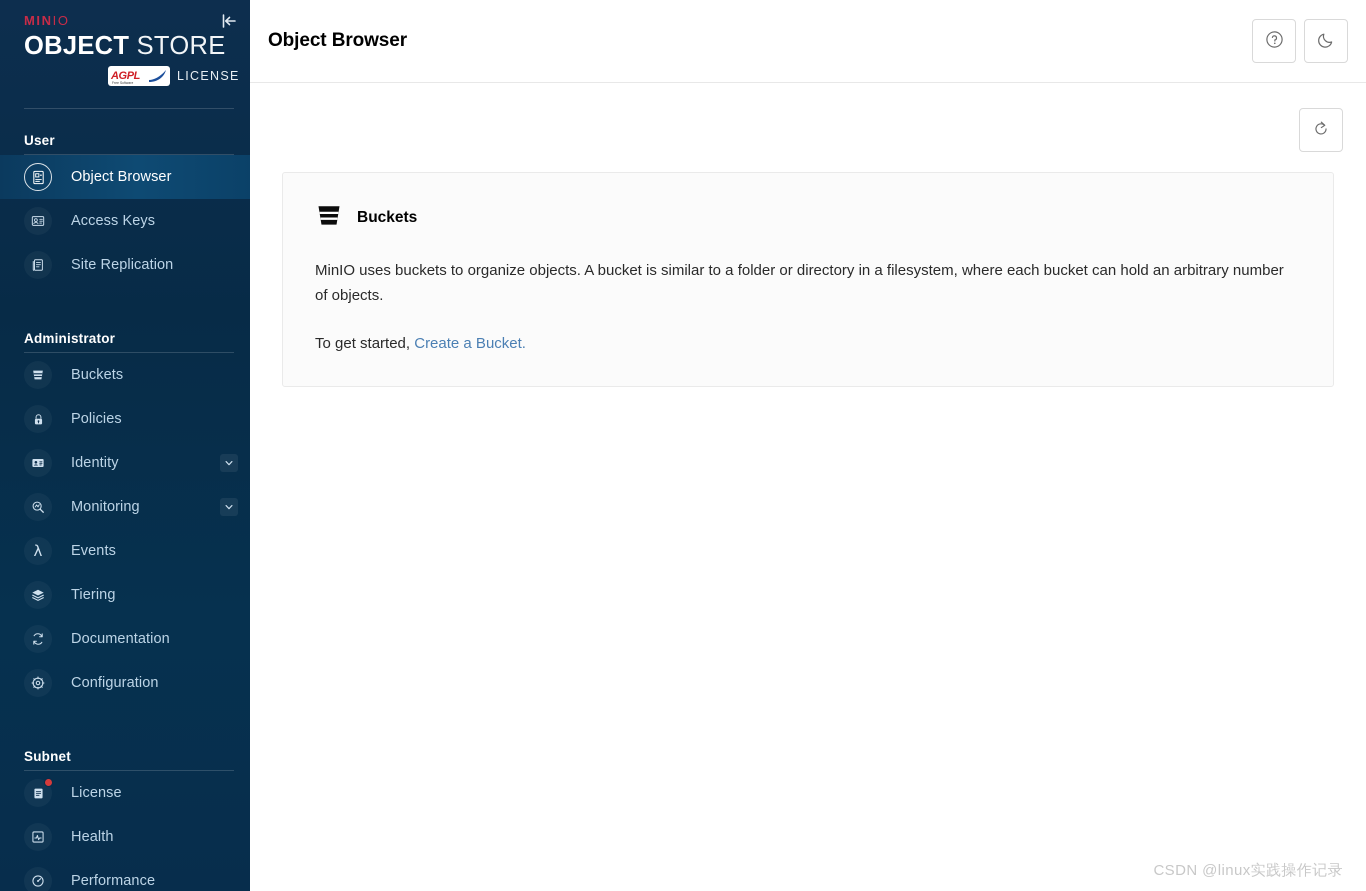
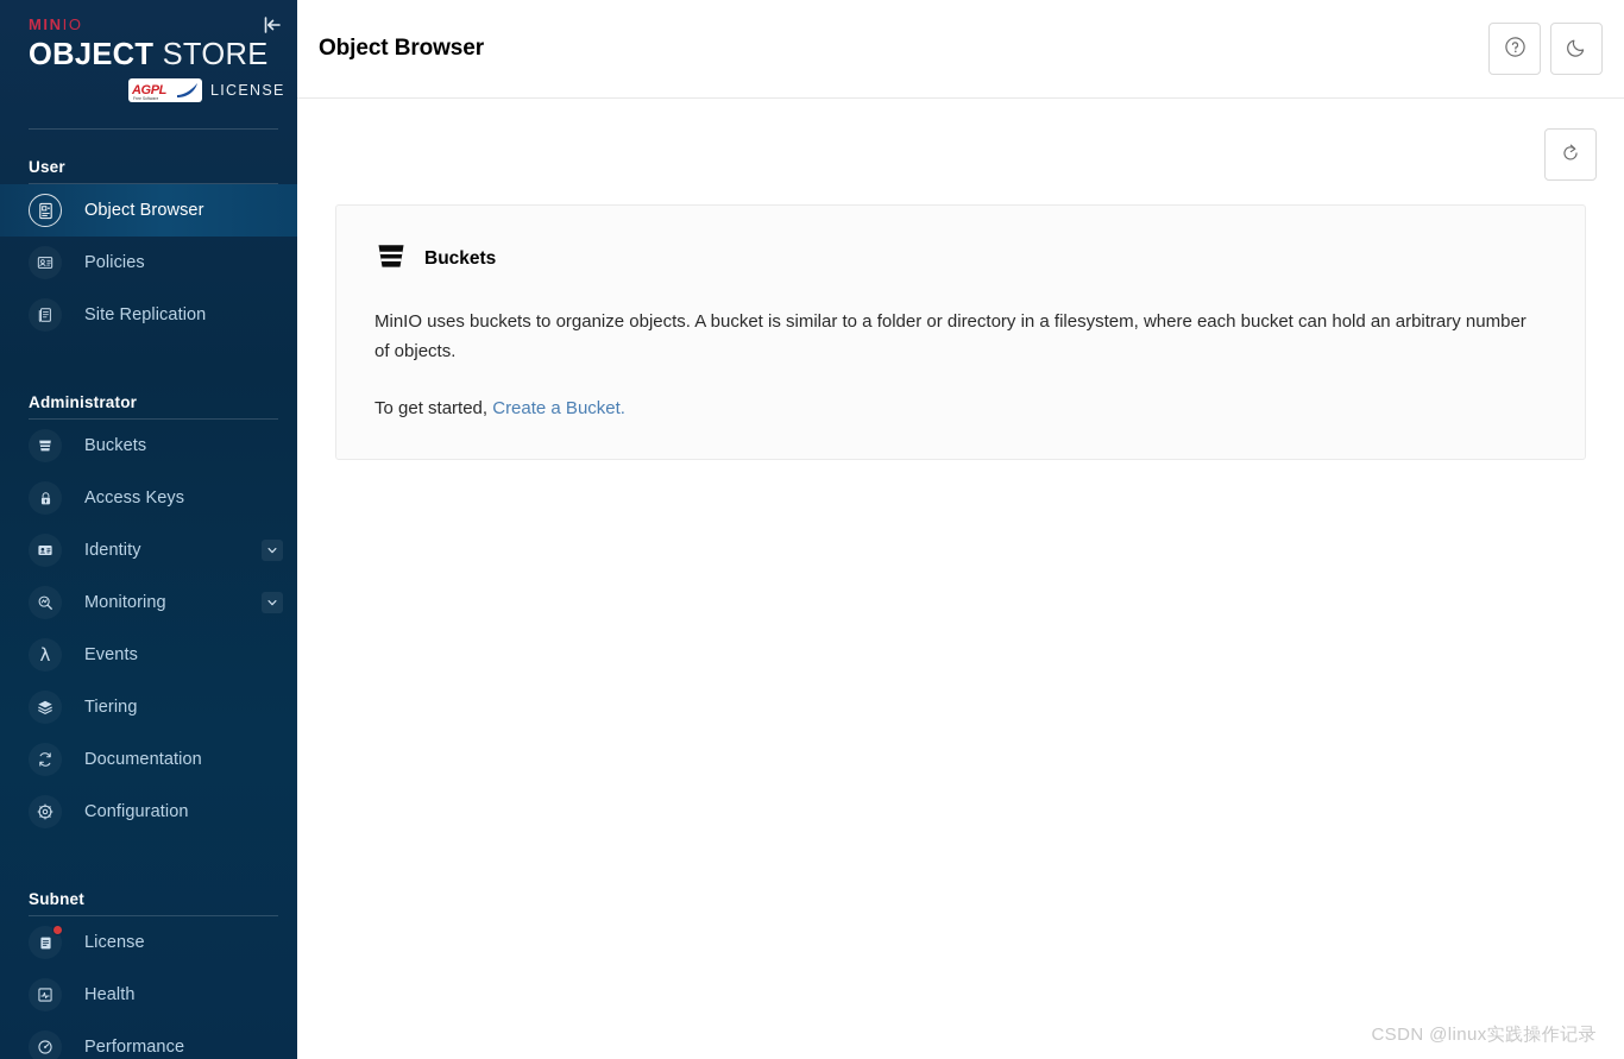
  MINIO
  OBJECT STORE
  AGPL
  LICENSE
  User
  Object Browser
- Access Keys
+ Policies
  Site Replication
  Administrator
  Buckets
- Policies
+ Access Keys
  Identity
  Monitoring
  λ
  Events
  Tiering
  Documentation
  Configuration
  Subnet
  License
  Health
  Performance
  Object Browser
  Buckets
  MinIO uses buckets to organize objects. A bucket is similar to a folder or directory in a filesystem, where each bucket can hold an arbitrary number of objects.
  To get started, Create a Bucket.
  CSDN @linux实践操作记录
